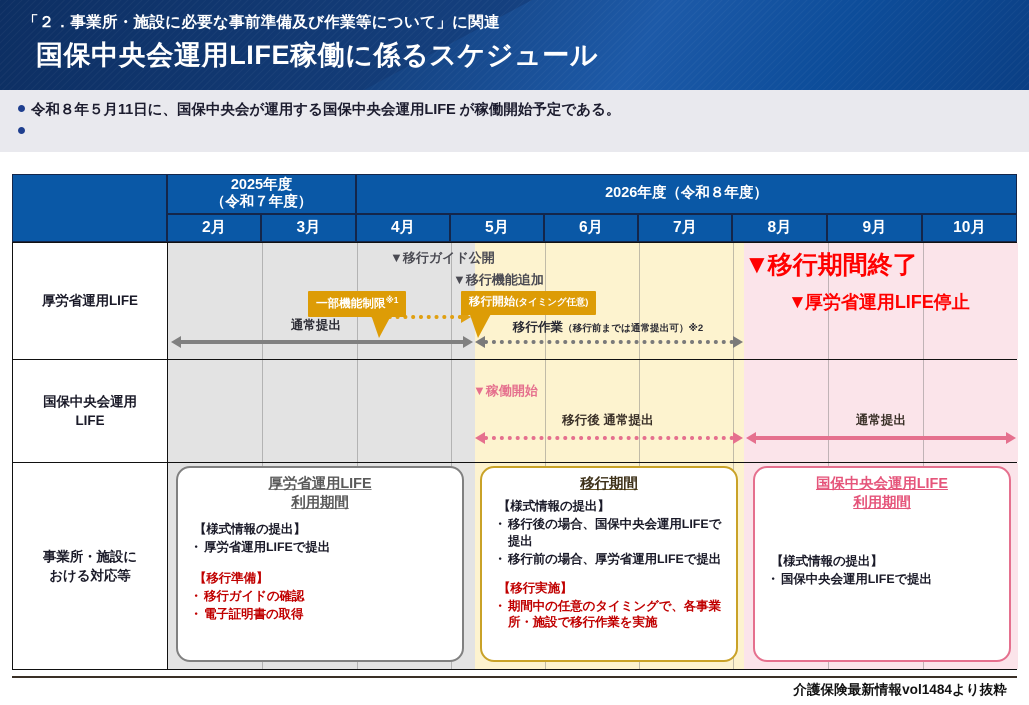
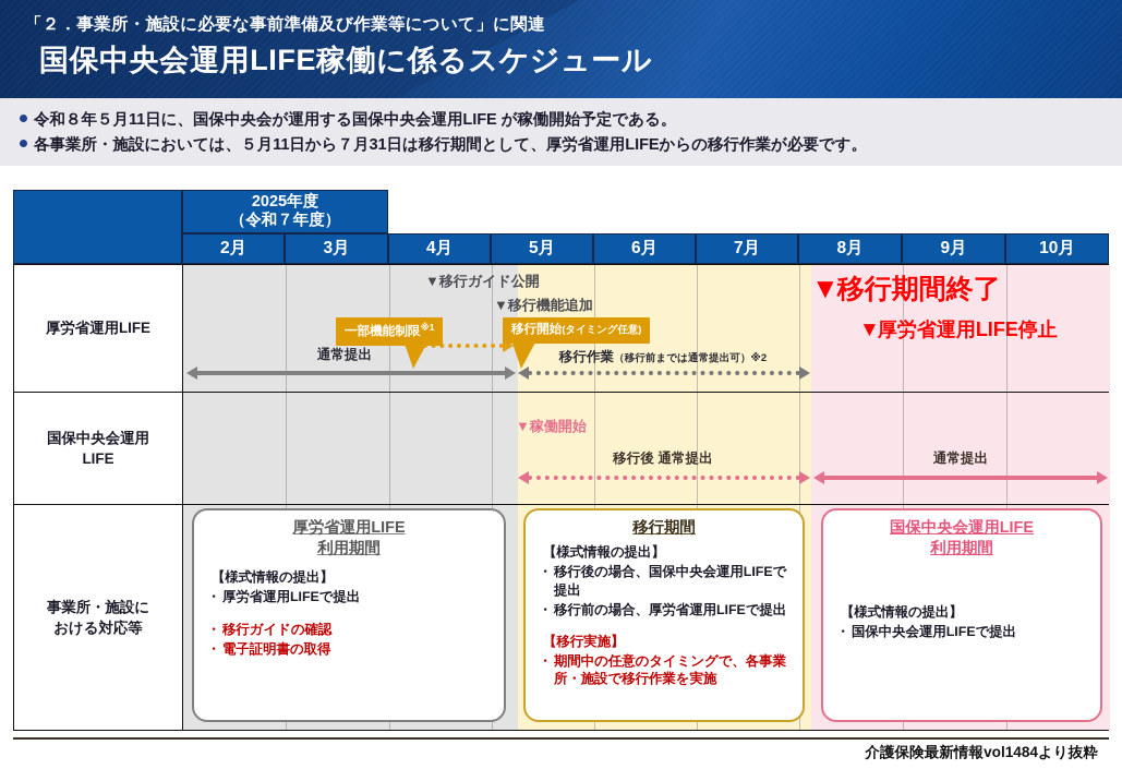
  「２．事業所・施設に必要な事前準備及び作業等について」に関連
  国保中央会運用LIFE稼働に係るスケジュール
  令和８年５月11日に、国保中央会が運用する国保中央会運用LIFE が稼働開始予定である。
+ 各事業所・施設においては、５月11日から７月31日は移行期間として、厚労省運用LIFEからの移行作業が必要です。
  2025年度
  （令和７年度）
- 2026年度（令和８年度）
  2月
  3月
  4月
  5月
  6月
  7月
  8月
  9月
  10月
  厚労省運用LIFE
  ▼移行ガイド公開
  ▼移行機能追加
  ▼移行期間終了
  ▼厚労省運用LIFE停止
  一部機能制限※1
  移行開始(タイミング任意)
  通常提出
  移行作業（移行前までは通常提出可）※2
  国保中央会運用
  LIFE
  ▼稼働開始
  移行後 通常提出
  通常提出
  事業所・施設に
  おける対応等
  厚労省運用LIFE
  利用期間
  【様式情報の提出】
  ・
  厚労省運用LIFEで提出
- 【移行準備】
  ・
  移行ガイドの確認
  ・
  電子証明書の取得
  移行期間
  【様式情報の提出】
  ・
  移行後の場合、国保中央会運用LIFEで提出
  ・
  移行前の場合、厚労省運用LIFEで提出
  【移行実施】
  ・
  期間中の任意のタイミングで、各事業所・施設で移行作業を実施
  国保中央会運用LIFE
  利用期間
  【様式情報の提出】
  ・
  国保中央会運用LIFEで提出
  介護保険最新情報vol1484より抜粋
